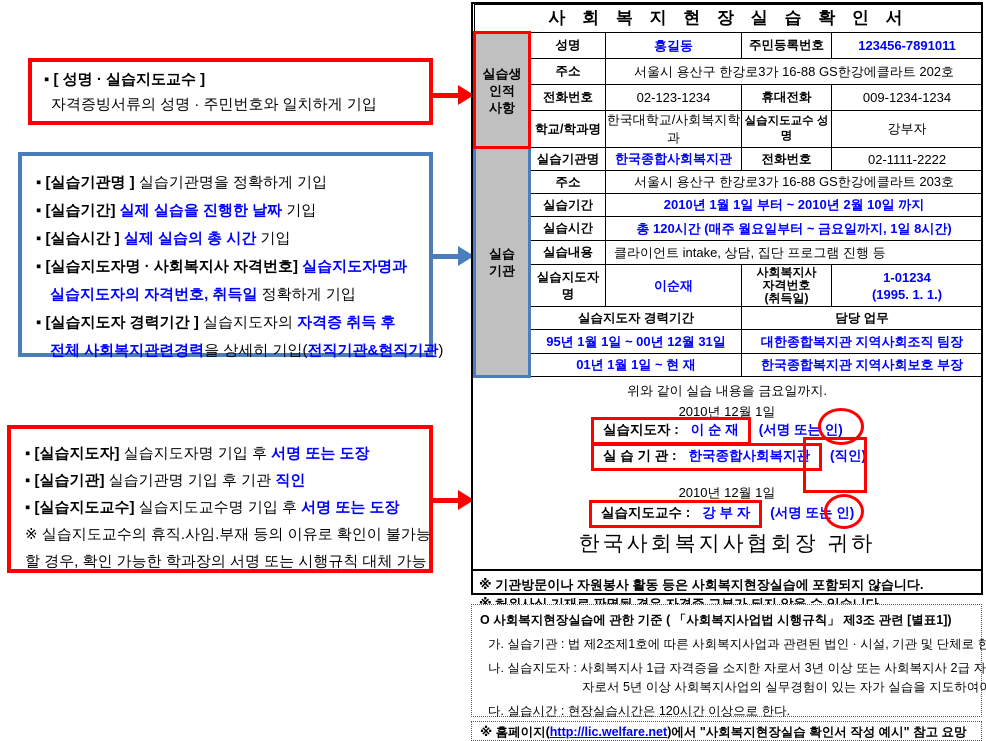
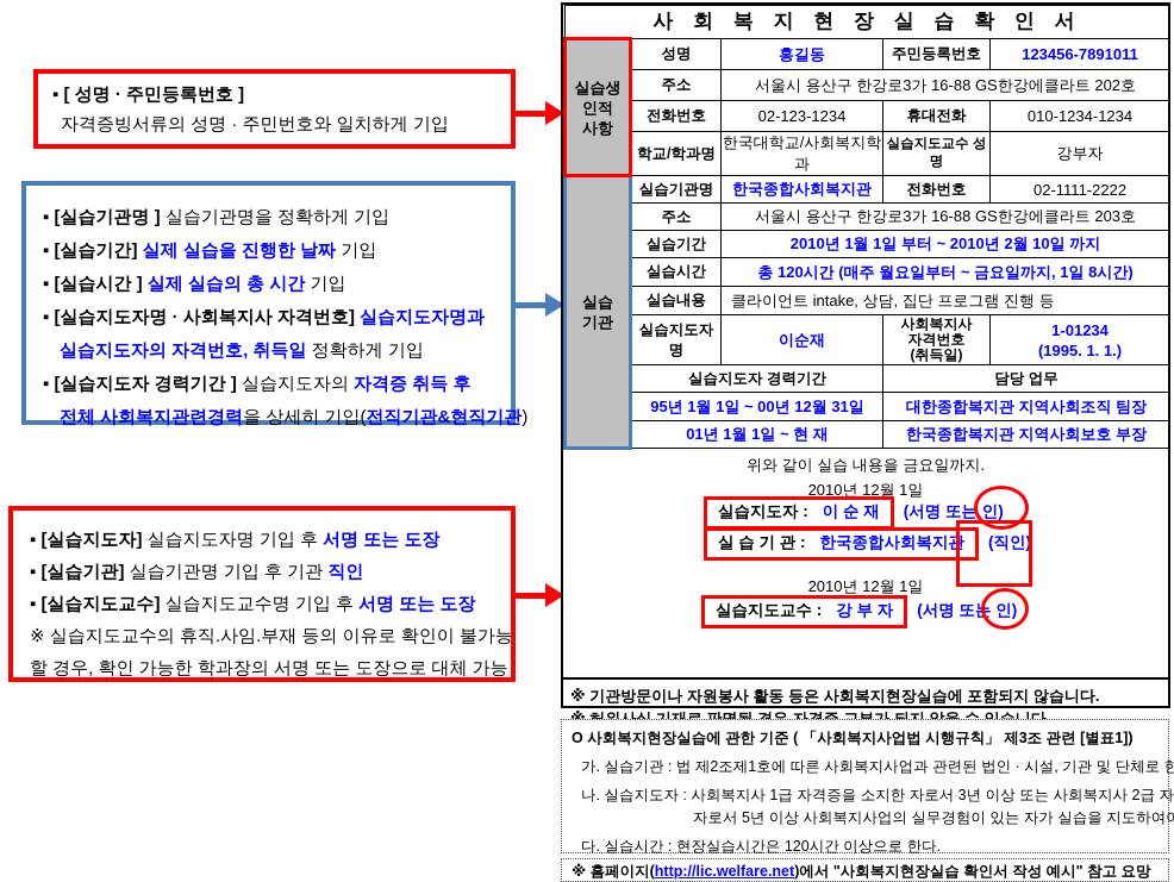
- ▪ [ 성명 · 실습지도교수 ]
+ ▪ [ 성명 · 주민등록번호 ]
  자격증빙서류의 성명 · 주민번호와 일치하게 기입
  ▪ [실습기관명 ] 실습기관명을 정확하게 기입
  ▪ [실습기간] 실제 실습을 진행한 날짜 기입
  ▪ [실습시간 ] 실제 실습의 총 시간 기입
  ▪ [실습지도자명 · 사회복지사 자격번호] 실습지도자명과
  실습지도자의 자격번호, 취득일 정확하게 기입
  ▪ [실습지도자 경력기간 ] 실습지도자의 자격증 취득 후
  전체 사회복지관련경력을 상세히 기입(전직기관&현직기관)
  ▪ [실습지도자] 실습지도자명 기입 후 서명 또는 도장
  ▪ [실습기관] 실습기관명 기입 후 기관 직인
  ▪ [실습지도교수] 실습지도교수명 기입 후 서명 또는 도장
  ※ 실습지도교수의 휴직.사임.부재 등의 이유로 확인이 불가능
- 할 경우, 확인 가능한 학과장의 서명 또는 시행규칙 대체 가능
+ 할 경우, 확인 가능한 학과장의 서명 또는 도장으로 대체 가능
  사 회 복 지 현 장 실 습 확 인 서
  실습생 인적 사항	성명	홍길동	주민등록번호	123456-7891011
  주소	서울시 용산구 한강로3가 16-88 GS한강에클라트 202호
- 전화번호	02-123-1234	휴대전화	009-1234-1234
+ 전화번호	02-123-1234	휴대전화	010-1234-1234
  학교/학과명	한국대학교/사회복지학과	실습지도교수 성명	강부자
  실습 기관	실습기관명	한국종합사회복지관	전화번호	02-1111-2222
  주소	서울시 용산구 한강로3가 16-88 GS한강에클라트 203호
  실습기간	2010년 1월 1일 부터 ~ 2010년 2월 10일 까지
  실습시간	총 120시간 (매주 월요일부터 ~ 금요일까지, 1일 8시간)
  실습내용	클라이언트 intake, 상담, 집단 프로그램 진행 등
  실습지도자명	이순재	사회복지사 자격번호 (취득일)	1-01234 (1995. 1. 1.)
  실습지도자 경력기간	담당 업무
  95년 1월 1일 ~ 00년 12월 31일	대한종합복지관 지역사회조직 팀장
  01년 1월 1일 ~ 현 재	한국종합복지관 지역사회보호 부장
  위와 같이 실습 내용을 금요일까지.
  2010년 12월 1일
  실습지도자 : 이 순 재 (서명 또는 인)
  실 습 기 관 : 한국종합사회복지관 (직인)
  2010년 12월 1일
  실습지도교수 : 강 부 자 (서명 또는 인)
- 한국사회복지사협회장 귀하
  ※ 기관방문이나 자원봉사 활동 등은 사회복지현장실습에 포함되지 않습니다.
  O 사회복지현장실습에 관한 기준 ( 「사회복지사업법 시행규칙」 제3조 관련 [별표1])
  가. 실습기관 : 법 제2조제1호에 따른 사회복지사업과 관련된 법인 · 시설, 기관 및 단체로 한
  나. 실습지도자 : 사회복지사 1급 자격증을 소지한 자로서 3년 이상 또는 사회복지사 2급 자
  자로서 5년 이상 사회복지사업의 실무경험이 있는 자가 실습을 지도하여야
  다. 실습시간 : 현장실습시간은 120시간 이상으로 한다.
  ※ 홈페이지(http://lic.welfare.net)에서 "사회복지현장실습 확인서 작성 예시" 참고 요망
